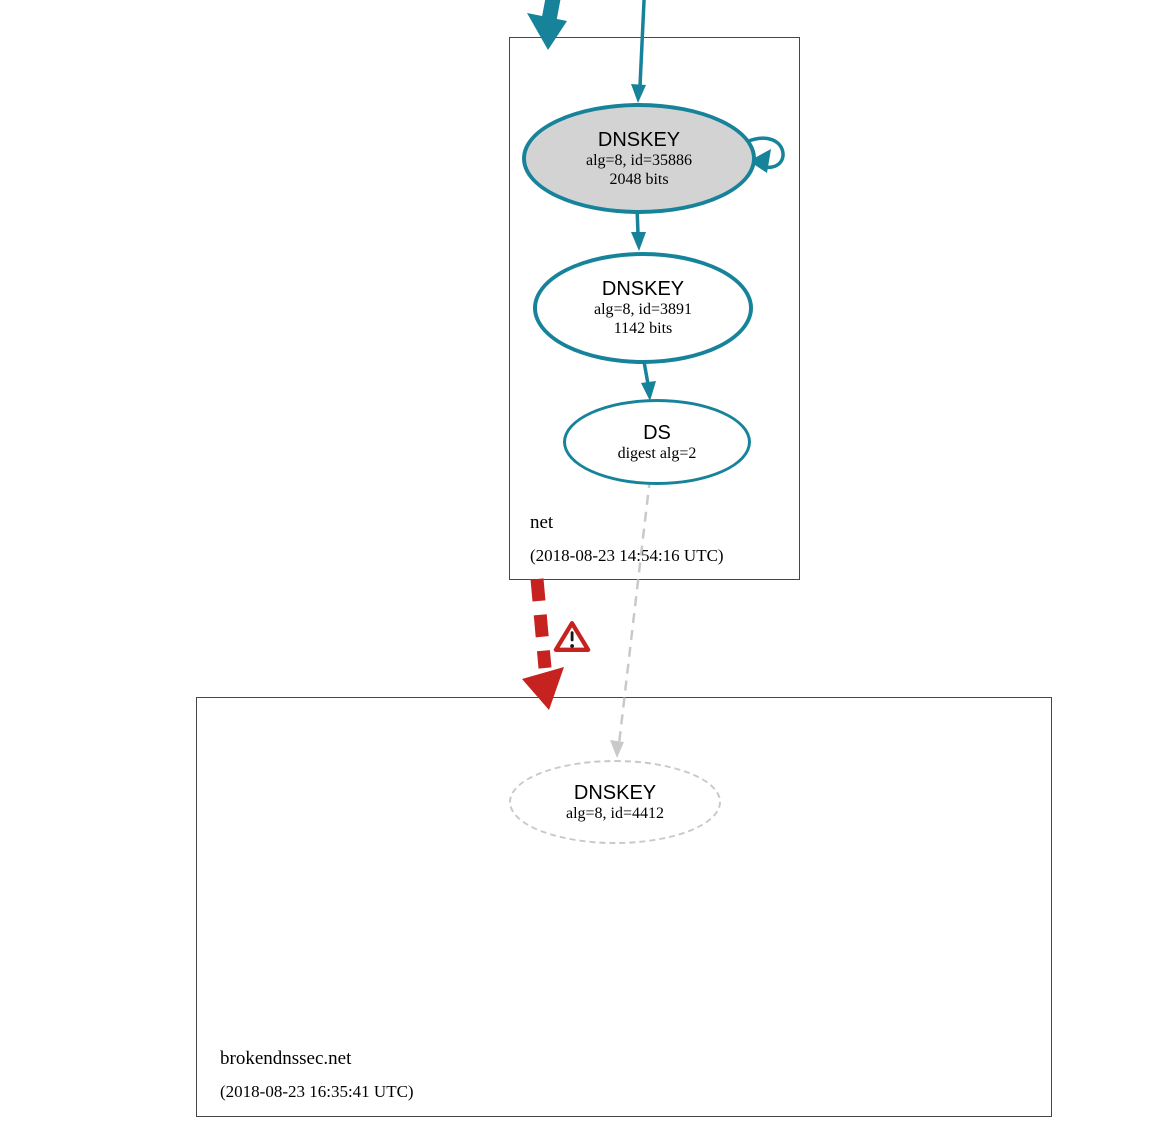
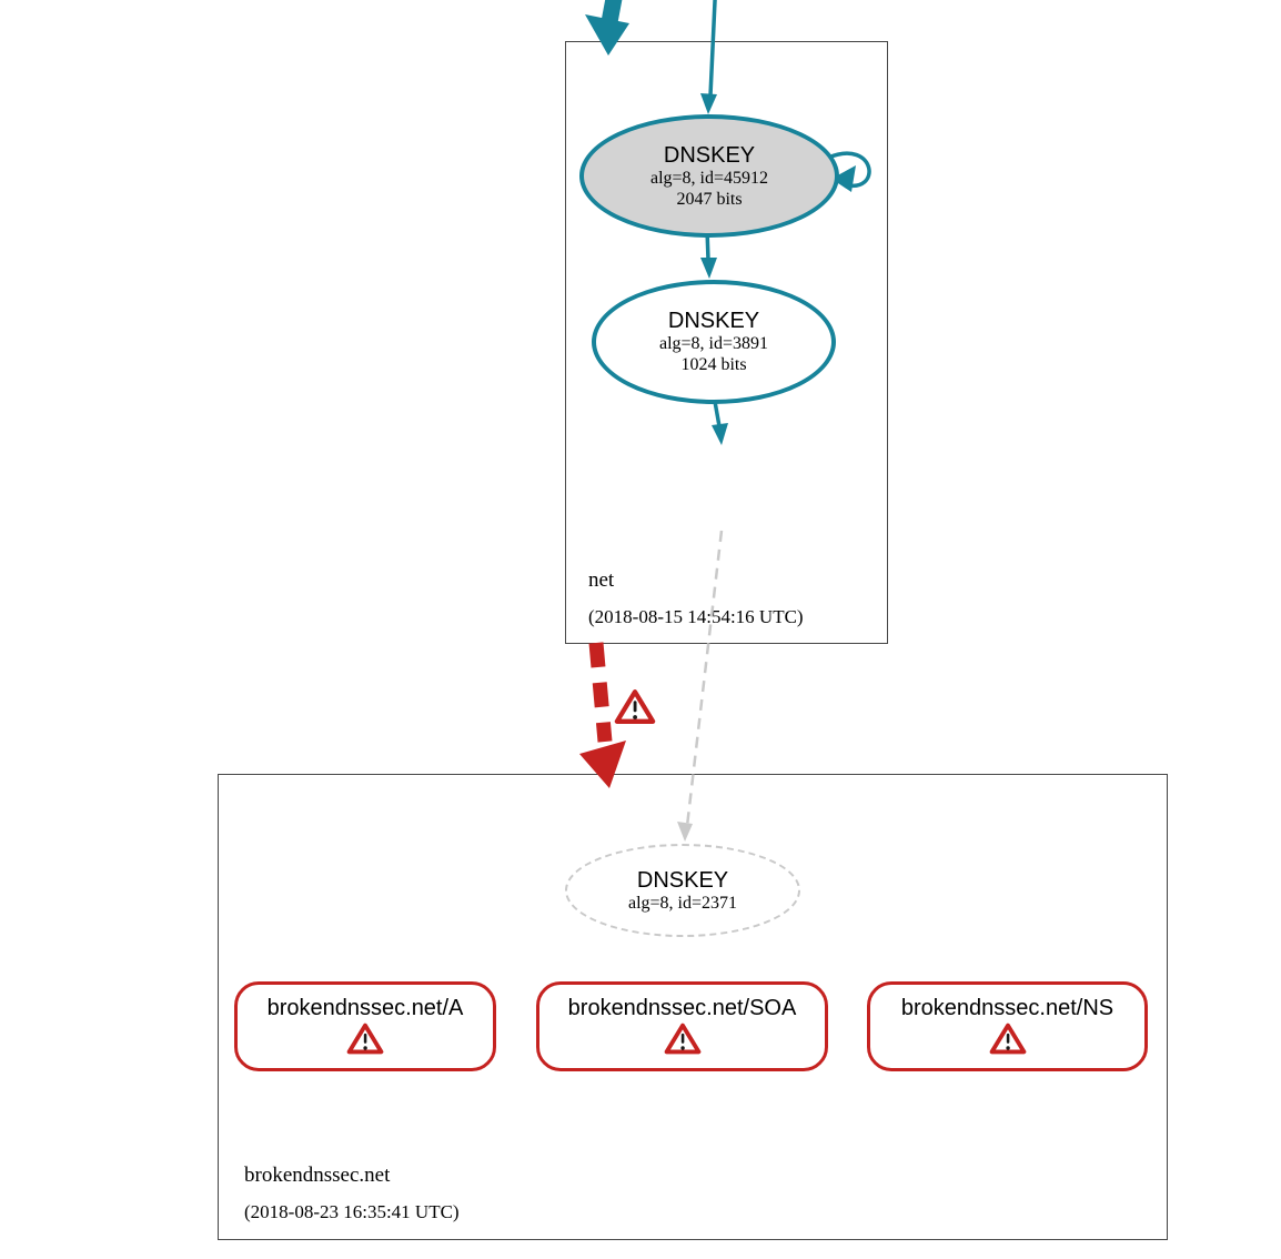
  net
- (2018-08-23 14:54:16 UTC)
+ (2018-08-15 14:54:16 UTC)
  brokendnssec.net
  (2018-08-23 16:35:41 UTC)
  DNSKEY
- alg=8, id=35886
+ alg=8, id=45912
- 2048 bits
+ 2047 bits
  DNSKEY
  alg=8, id=3891
- 1142 bits
+ 1024 bits
- DS
- digest alg=2
  DNSKEY
- alg=8, id=4412
+ alg=8, id=2371
+ brokendnssec.net/A
+ brokendnssec.net/SOA
+ brokendnssec.net/NS
